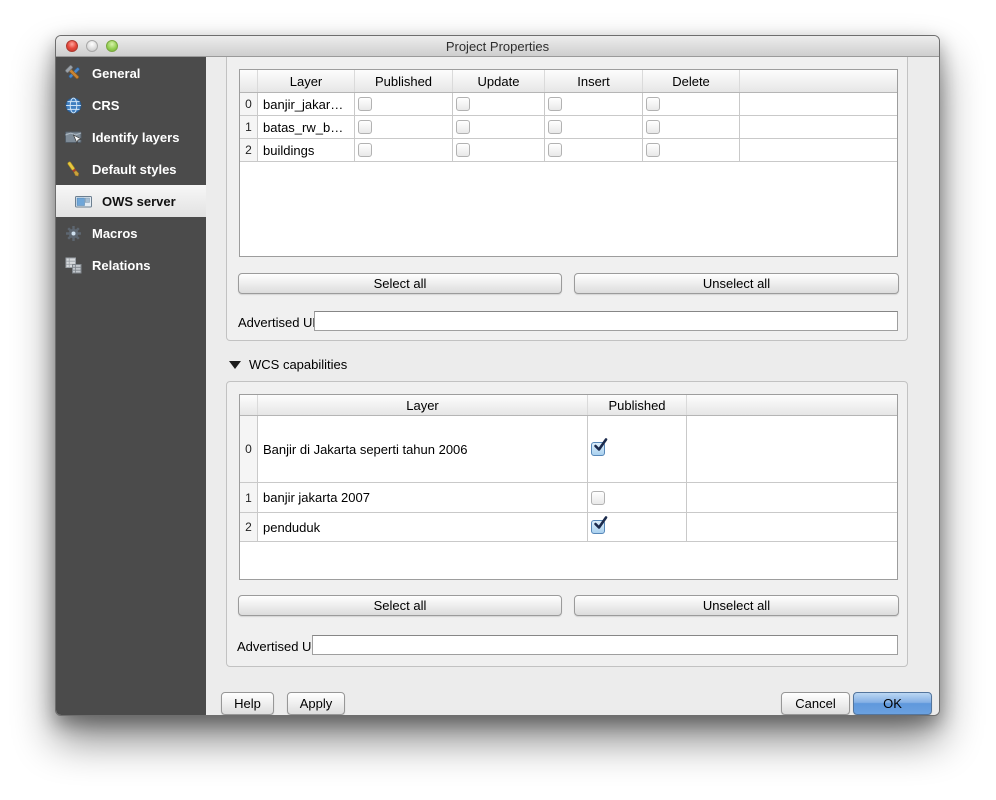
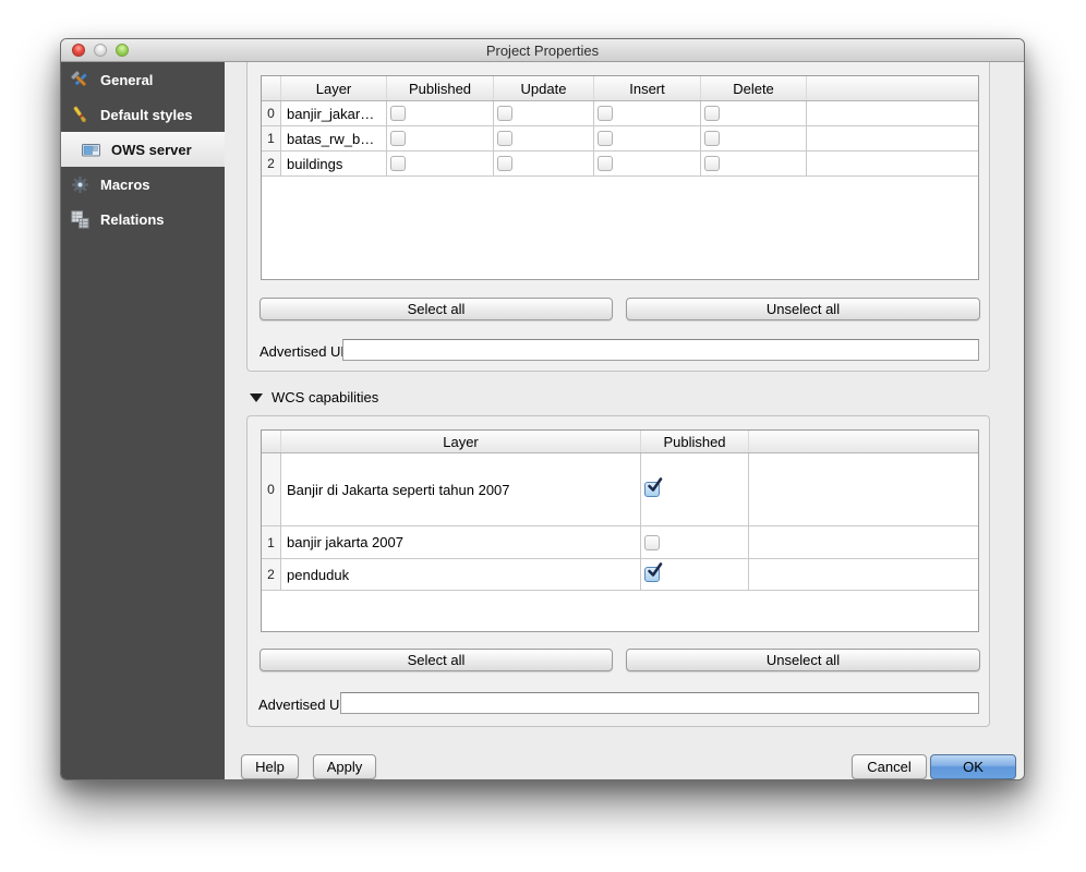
  Project Properties
  General
- CRS
- Identify layers
  Default styles
  OWS server
  Macros
  Relations
  Layer
  Published
  Update
  Insert
  Delete
  0
  banjir_jakar…
  1
  batas_rw_b…
  2
  buildings
  Select all
  Unselect all
  Advertised U
  WCS capabilities
  Layer
  Published
  0
- Banjir di Jakarta seperti tahun 2006
+ Banjir di Jakarta seperti tahun 2007
  1
  banjir jakarta 2007
  2
  penduduk
  Select all
  Unselect all
  Advertised U
  Help
  Apply
  Cancel
  OK
